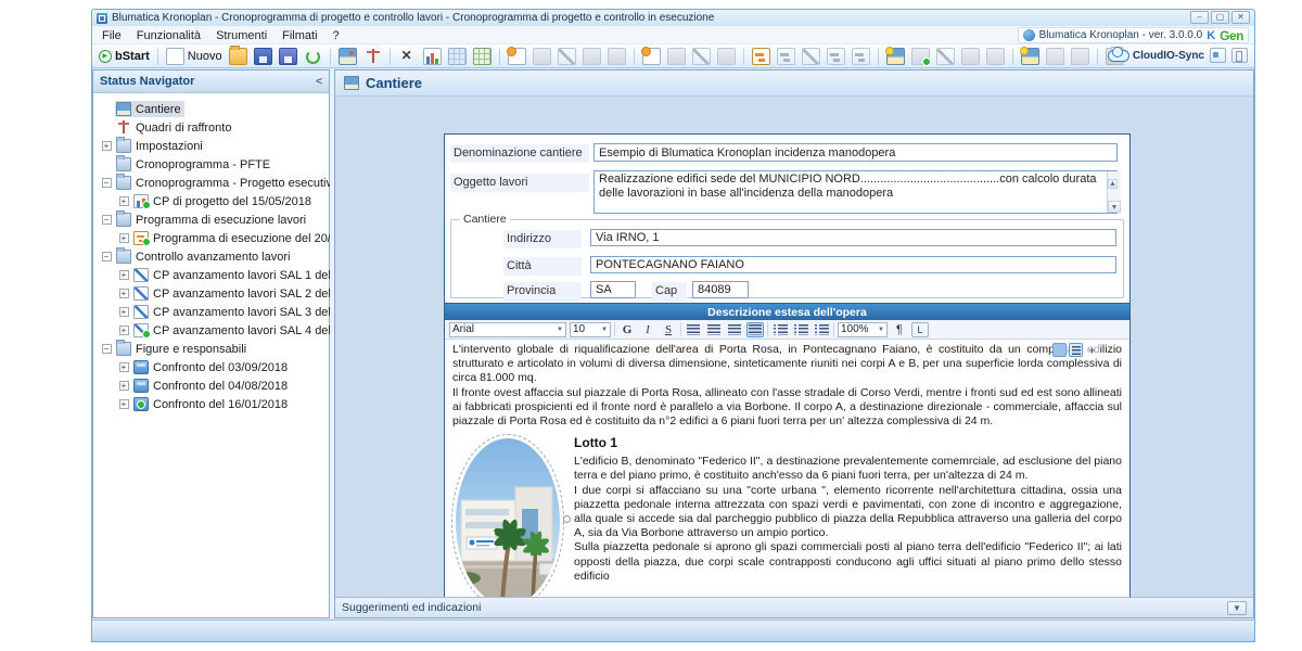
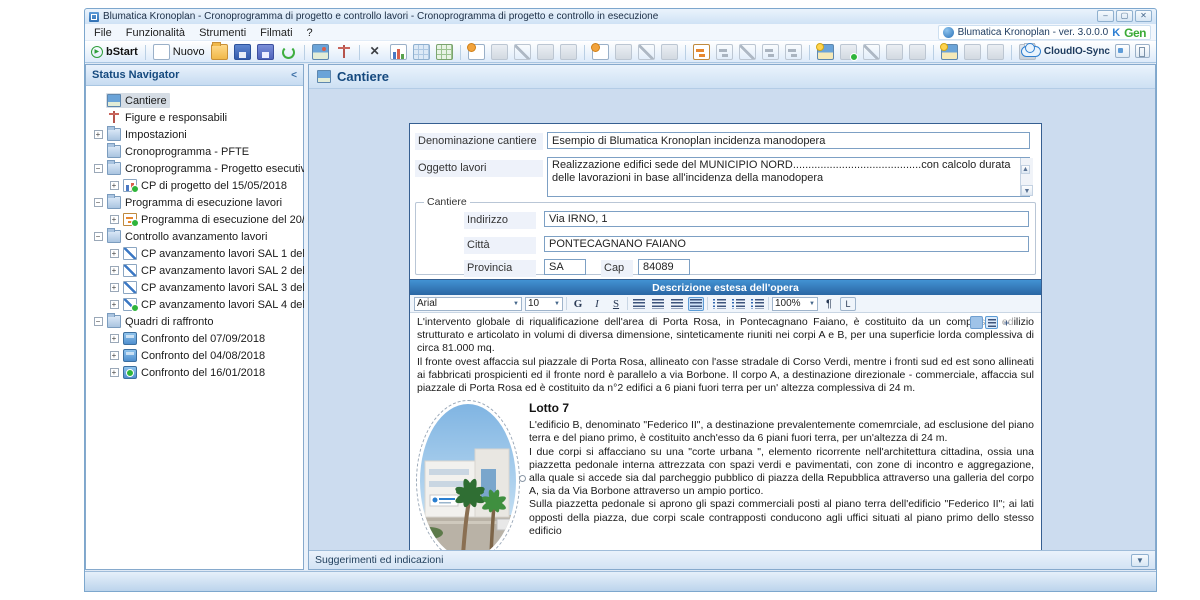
  Blumatica Kronoplan - Cronoprogramma di progetto e controllo lavori - Cronoprogramma di progetto e controllo in esecuzione
  –
  ▢
  ✕
  File Funzionalità Strumenti Filmati ?
  Blumatica Kronoplan - ver. 3.0.0.0
  K
  Gen
  bStart
  Nuovo
  CloudIO-Sync
  Status Navigator
  <
  Cantiere
- Quadri di raffronto
+ Figure e responsabili
  +
  Impostazioni
  Cronoprogramma - PFTE
  −
  Cronoprogramma - Progetto esecuti
  +
  CP di progetto del 15/05/2018
  −
  Programma di esecuzione lavori
  +
  Programma di esecuzione del 20
  −
  Controllo avanzamento lavori
  +
  +
  +
  +
  −
- Figure e responsabili
+ Quadri di raffronto
  +
- Confronto del 03/09/2018
+ Confronto del 07/09/2018
  +
  Confronto del 04/08/2018
  +
  Confronto del 16/01/2018
  Cantiere
  Denominazione cantiere
  Esempio di Blumatica Kronoplan incidenza manodopera
  Oggetto lavori
  Cantiere
  Indirizzo
  Via IRNO, 1
  Città
  PONTECAGNANO FAIANO
  Provincia
  SA
  Cap
  84089
  Descrizione estesa dell'opera
  Arial
  10
  G
  I
  S
  100%
  ¶
  L
  +
  L'intervento globale di riqualificazione dell'area di Porta Rosa, in Pontecagnano Faiano, è costituito da un comp edilizio strutturato e articolato in volumi di diversa dimensione, sinteticamente riuniti nei corpi A e B, per una superficie lorda complessiva di circa 81.000 mq.
  Il fronte ovest affaccia sul piazzale di Porta Rosa, allineato con l'asse stradale di Corso Verdi, mentre i fronti sud ed est sono allineati ai fabbricati prospicienti ed il fronte nord è parallelo a via Borbone. Il corpo A, a destinazione direzionale - commerciale, affaccia sul piazzale di Porta Rosa ed è costituito da n°2 edifici a 6 piani fuori terra per un' altezza complessiva di 24 m.
- Lotto 1
+ Lotto 7
  L'edificio B, denominato "Federico II", a destinazione prevalentemente comemrciale, ad esclusione del piano terra e del piano primo, è costituito anch'esso da 6 piani fuori terra, per un'altezza di 24 m.
  I due corpi si affacciano su una "corte urbana ", elemento ricorrente nell'architettura cittadina, ossia una piazzetta pedonale interna attrezzata con spazi verdi e pavimentati, con zone di incontro e aggregazione, alla quale si accede sia dal parcheggio pubblico di piazza della Repubblica attraverso una galleria del corpo A, sia da Via Borbone attraverso un ampio portico.
  Sulla piazzetta pedonale si aprono gli spazi commerciali posti al piano terra dell'edificio "Federico II"; ai lati opposti della piazza, due corpi scale contrapposti conducono agli uffici situati al piano primo dello stesso edificio
  Suggerimenti ed indicazioni
  ▼
